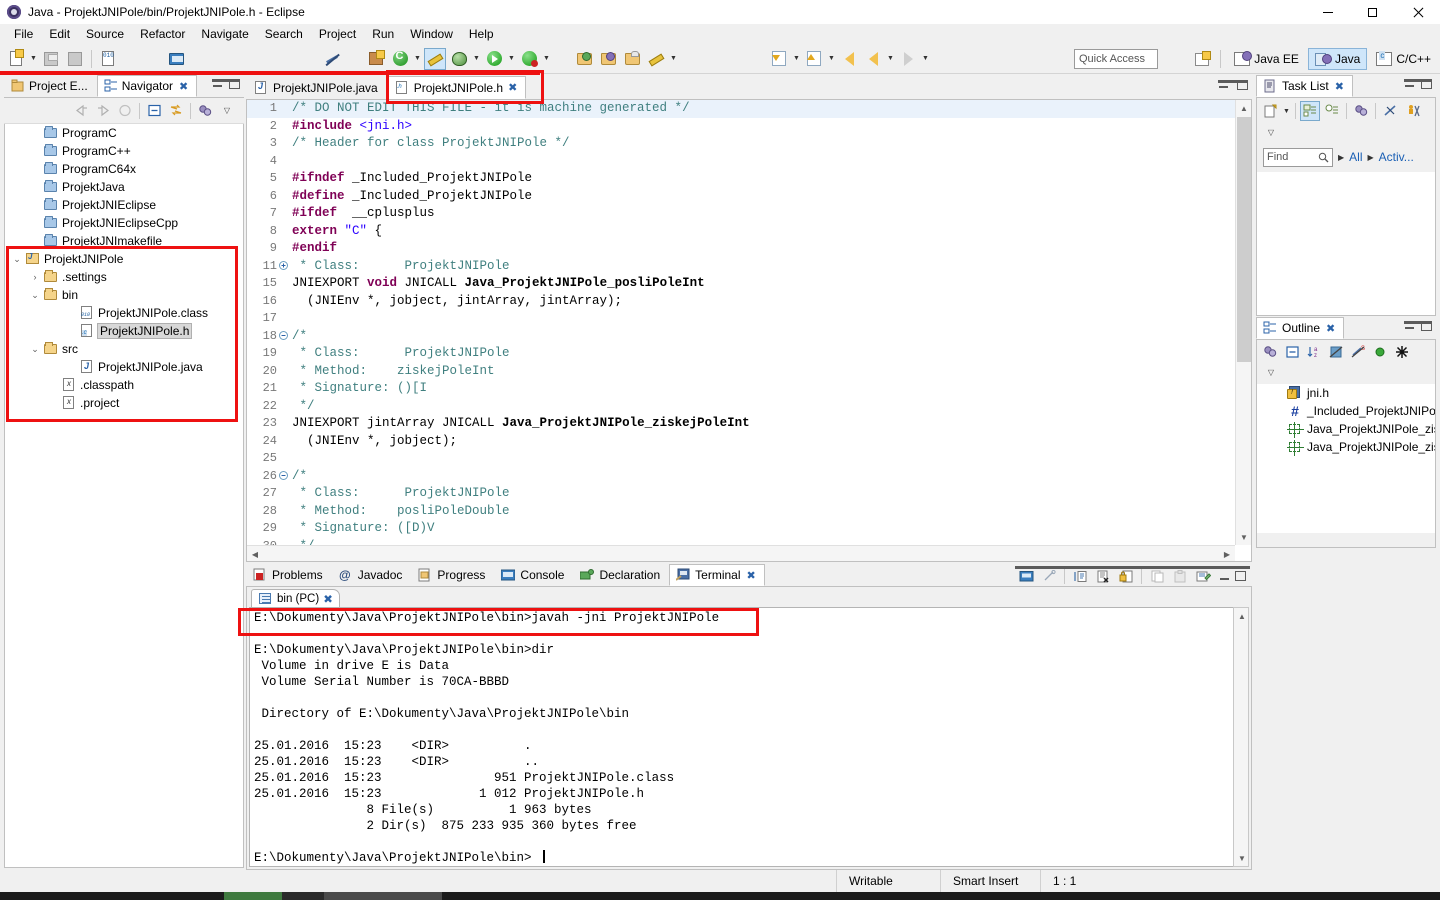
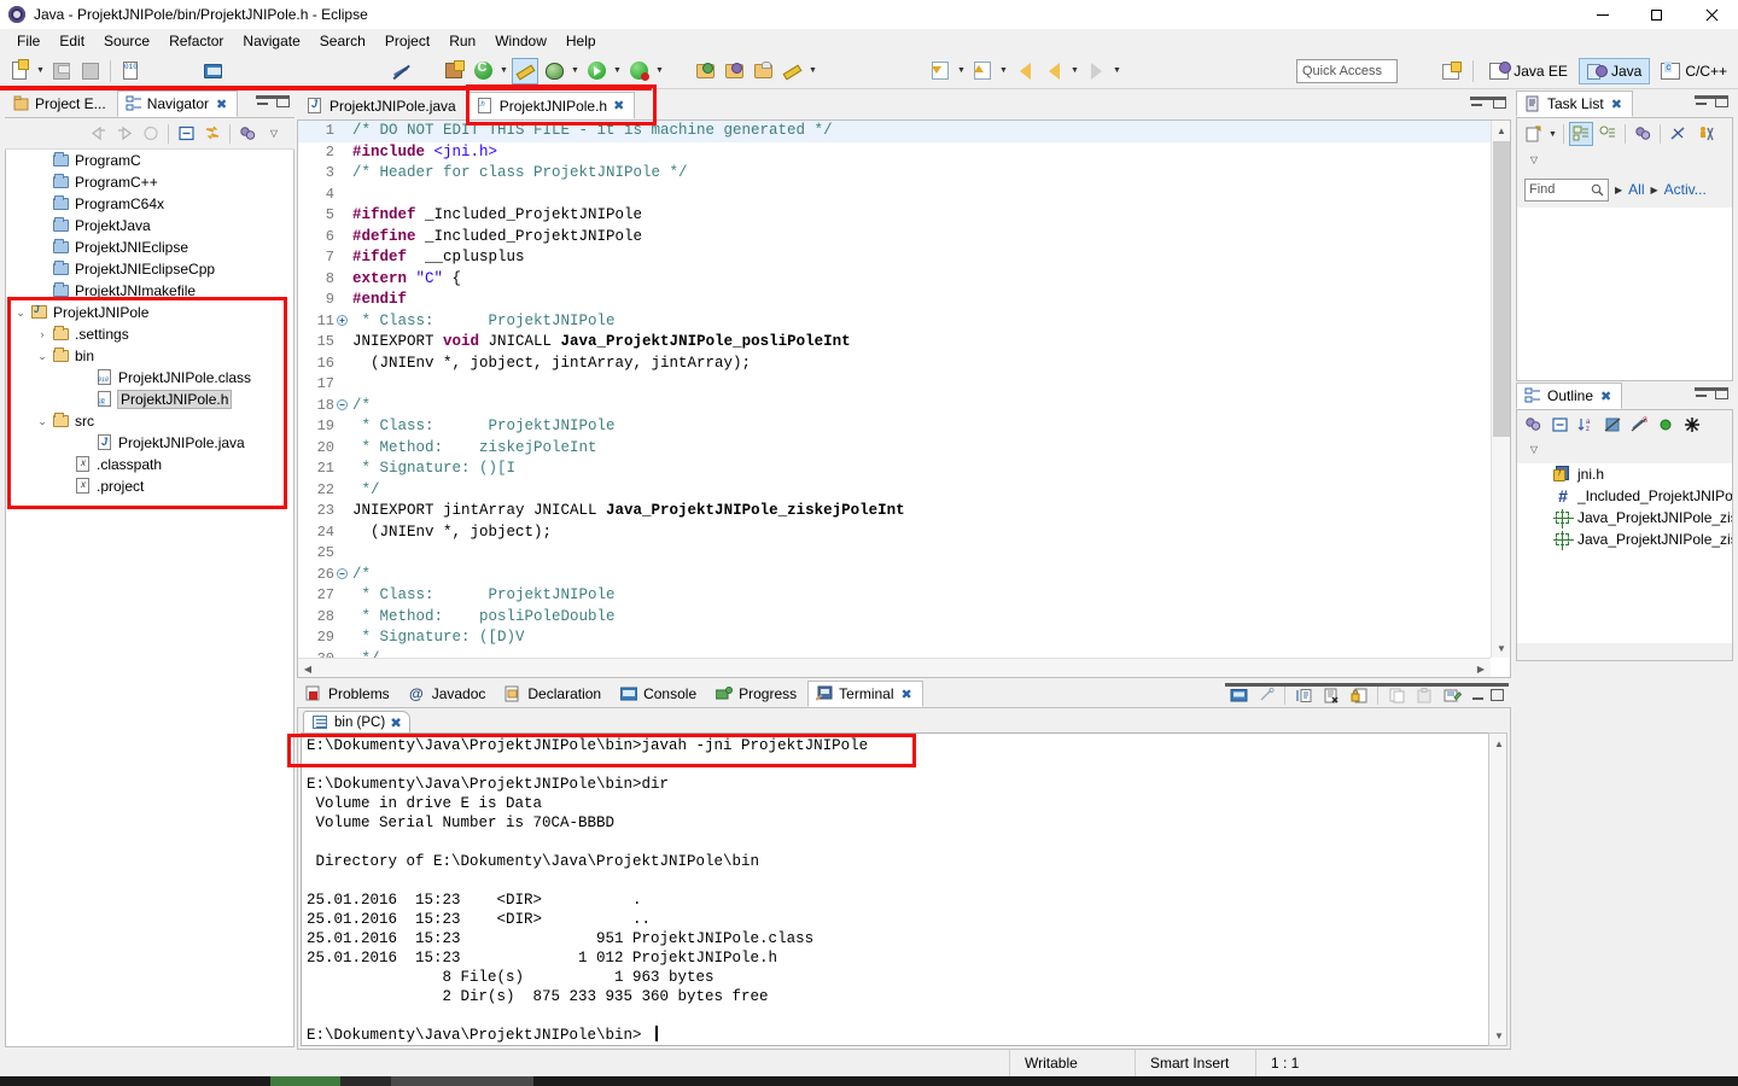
  Java - ProjektJNIPole/bin/ProjektJNIPole.h - Eclipse
  File
  Edit
  Source
  Refactor
  Navigate
  Search
  Project
  Run
  Window
  Help
  Quick Access
  Java EE
  Java
  C/C++
  Project E...
  Navigator
  ✖
  ▽
  ProgramC
  ProgramC++
  ProgramC64x
  ProjektJava
  ProjektJNIEclipse
  ProjektJNIEclipseCpp
  ProjektJNImakefile
  ⌄
  ProjektJNIPole
  ›
  .settings
  ⌄
  bin
  ProjektJNIPole.class
  ProjektJNIPole.h
  ⌄
  src
  ProjektJNIPole.java
  .classpath
  .project
  ProjektJNIPole.java
  ProjektJNIPole.h
  ✖
  1
  /* DO NOT EDIT THIS FILE - it is machine generated */
  2
  #include <jni.h>
  3
  /* Header for class ProjektJNIPole */
  4
  5
  #ifndef _Included_ProjektJNIPole
  6
  #define _Included_ProjektJNIPole
  7
  #ifdef __cplusplus
  8
  extern "C" {
  9
  #endif
  11
  * Class: ProjektJNIPole
  15
  JNIEXPORT void JNICALL Java_ProjektJNIPole_posliPoleInt
  16
  (JNIEnv *, jobject, jintArray, jintArray);
  17
  18
  /*
  19
  * Class: ProjektJNIPole
  20
  * Method: ziskejPoleInt
  21
  * Signature: ()[I
  22
  */
  23
  JNIEXPORT jintArray JNICALL Java_ProjektJNIPole_ziskejPoleInt
  24
  (JNIEnv *, jobject);
  25
  26
  /*
  27
  * Class: ProjektJNIPole
  28
  * Method: posliPoleDouble
  29
  * Signature: ([D)V
  ▲
  ▼
  ◀
  ▶
  Problems
  @
  Javadoc
- Progress
+ Declaration
  Console
- Declaration
+ Progress
  Terminal
  ✖
  bin (PC)
  ✖
  E:\Dokumenty\Java\ProjektJNIPole\bin>javah -jni ProjektJNIPole
  E:\Dokumenty\Java\ProjektJNIPole\bin>dir
  Volume in drive E is Data
  Volume Serial Number is 70CA-BBBD
  Directory of E:\Dokumenty\Java\ProjektJNIPole\bin
  25.01.2016 15:23 <DIR> .
  25.01.2016 15:23 <DIR> ..
  25.01.2016 15:23 951 ProjektJNIPole.class
  25.01.2016 15:23 1 012 ProjektJNIPole.h
  8 File(s) 1 963 bytes
  2 Dir(s) 875 233 935 360 bytes free
  E:\Dokumenty\Java\ProjektJNIPole\bin>
  ▲
  ▼
  Task List
  ✖
  ▽
  Find
  ▶
  All
  ▶
  Activ...
  Outline
  ✖
  ▽
  jni.h
  #
  _Included_ProjektJNIPo
  Java_ProjektJNIPole_zi
  Java_ProjektJNIPole_zi
  Writable
  Smart Insert
  1 : 1
